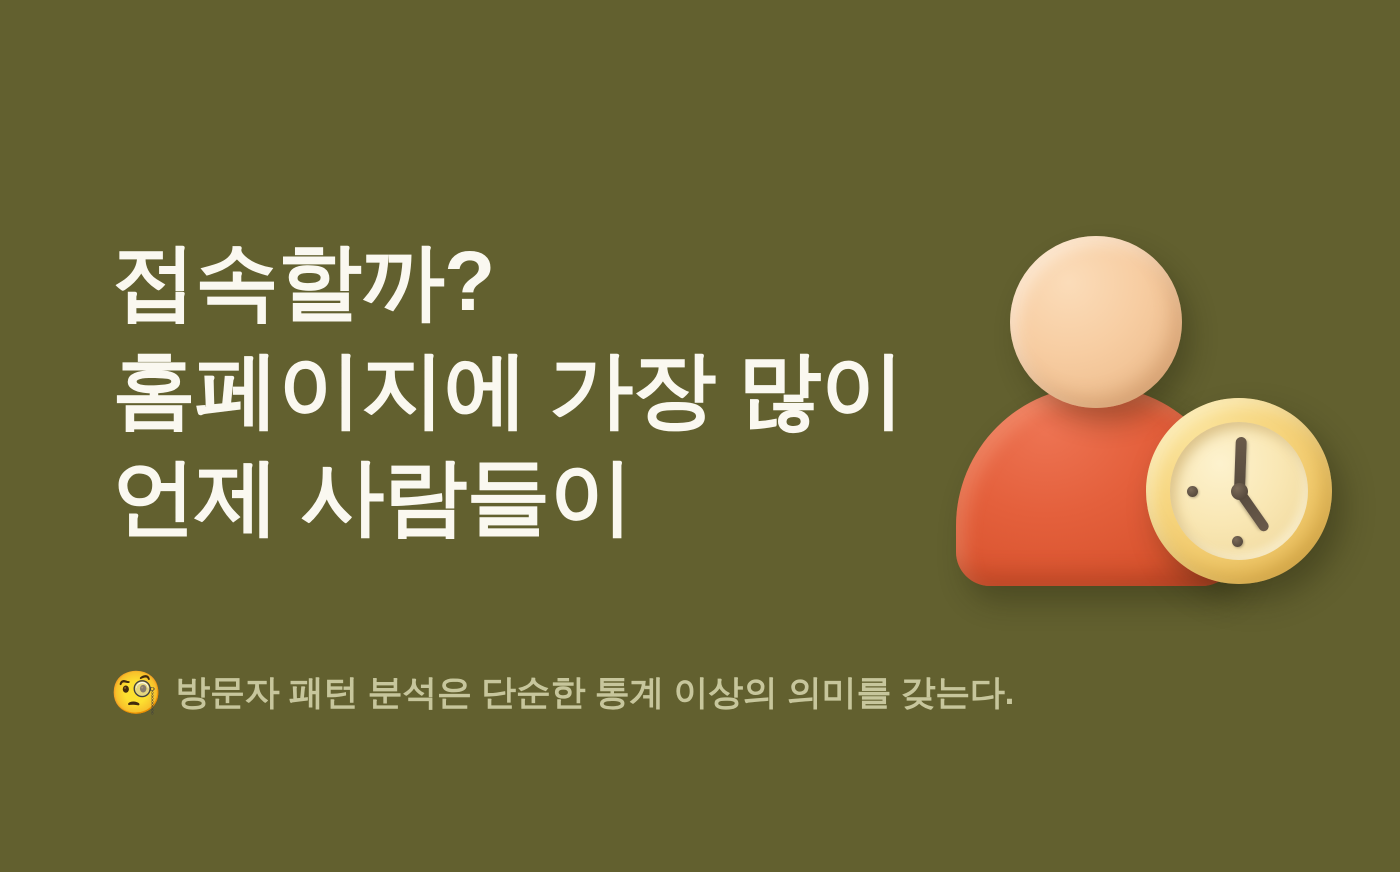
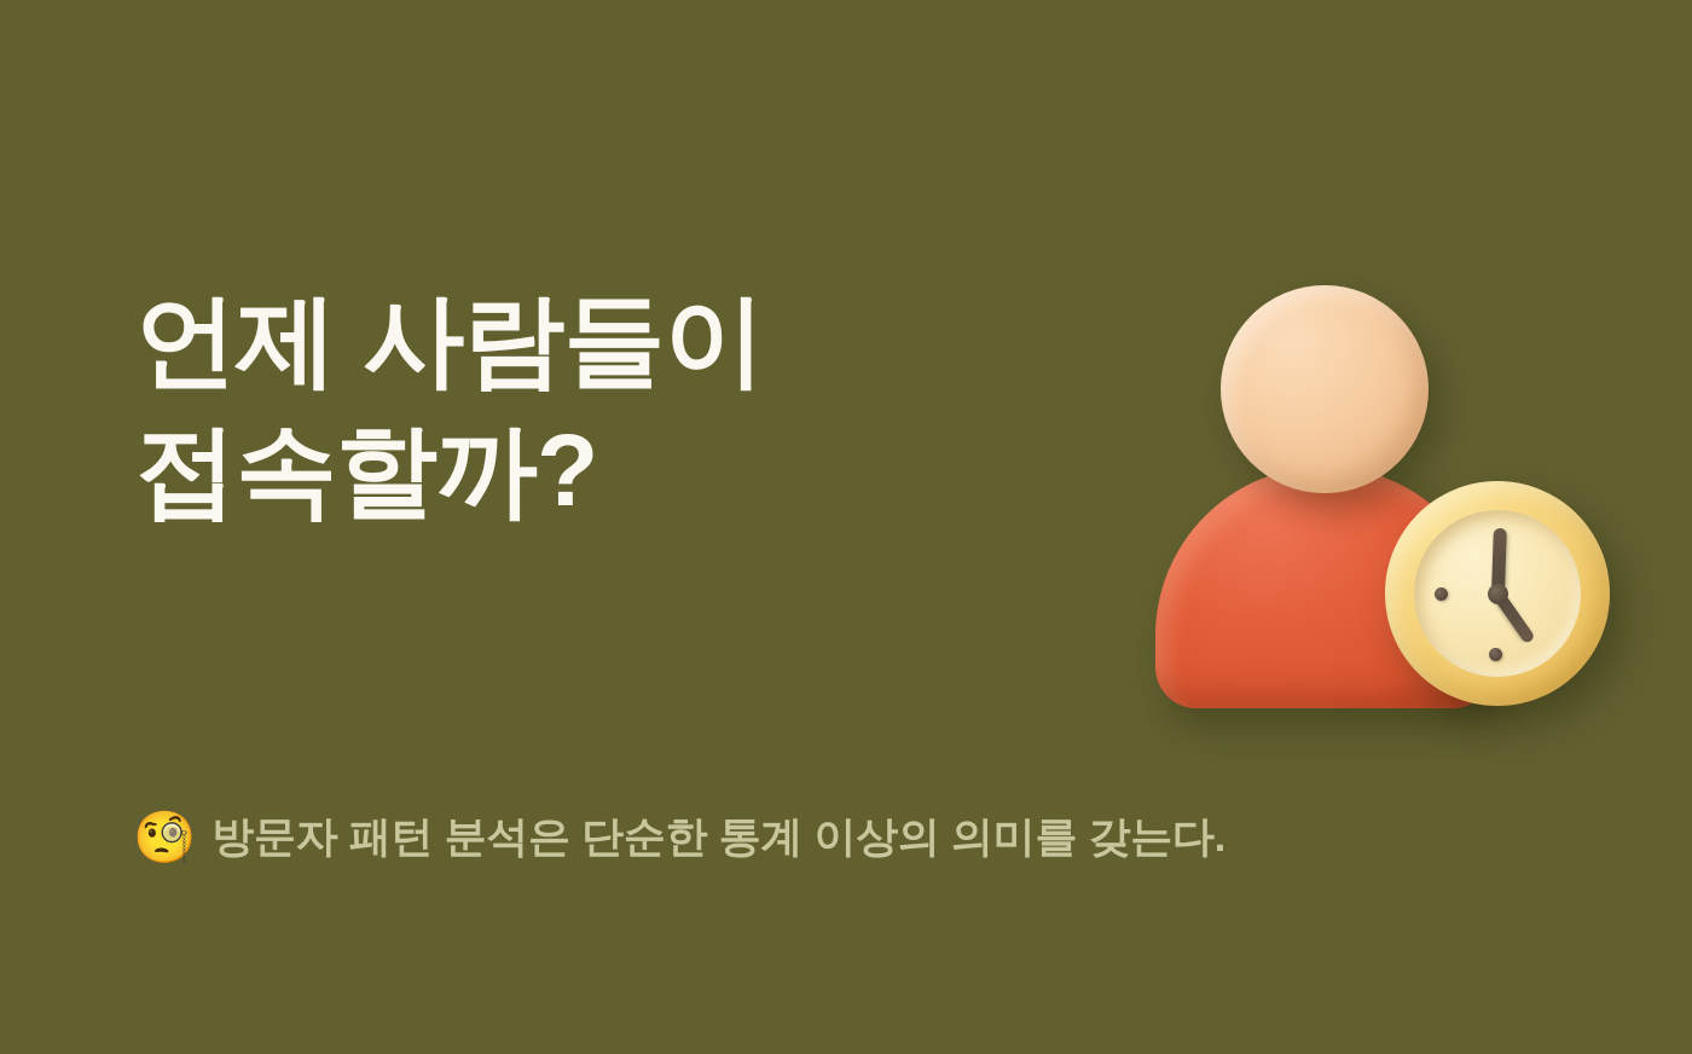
- 접속할까?
+ 언제 사람들이
- 홈페이지에 가장 많이
- 언제 사람들이
+ 접속할까?
  🧐
  방문자 패턴 분석은 단순한 통계 이상의 의미를 갖는다.
